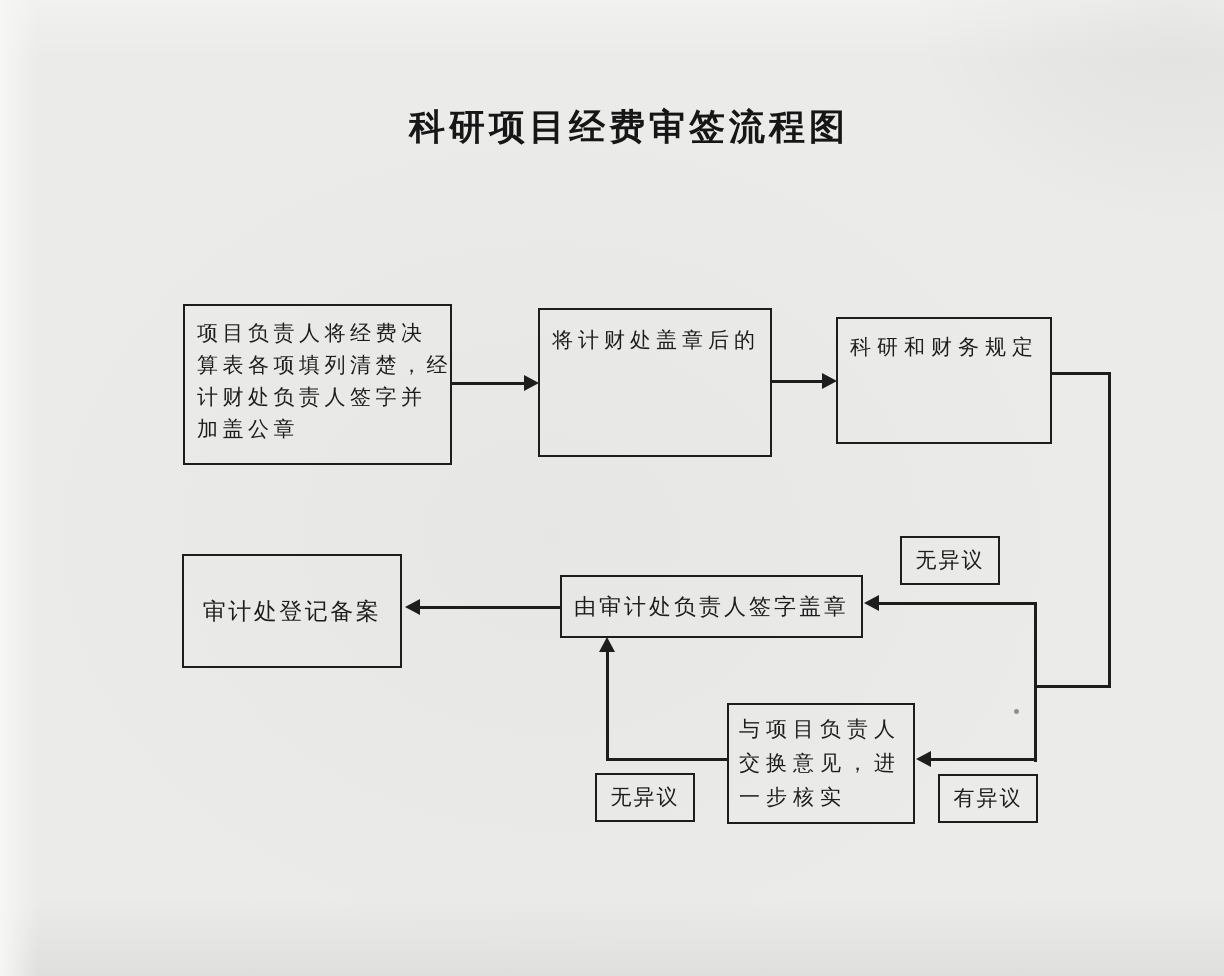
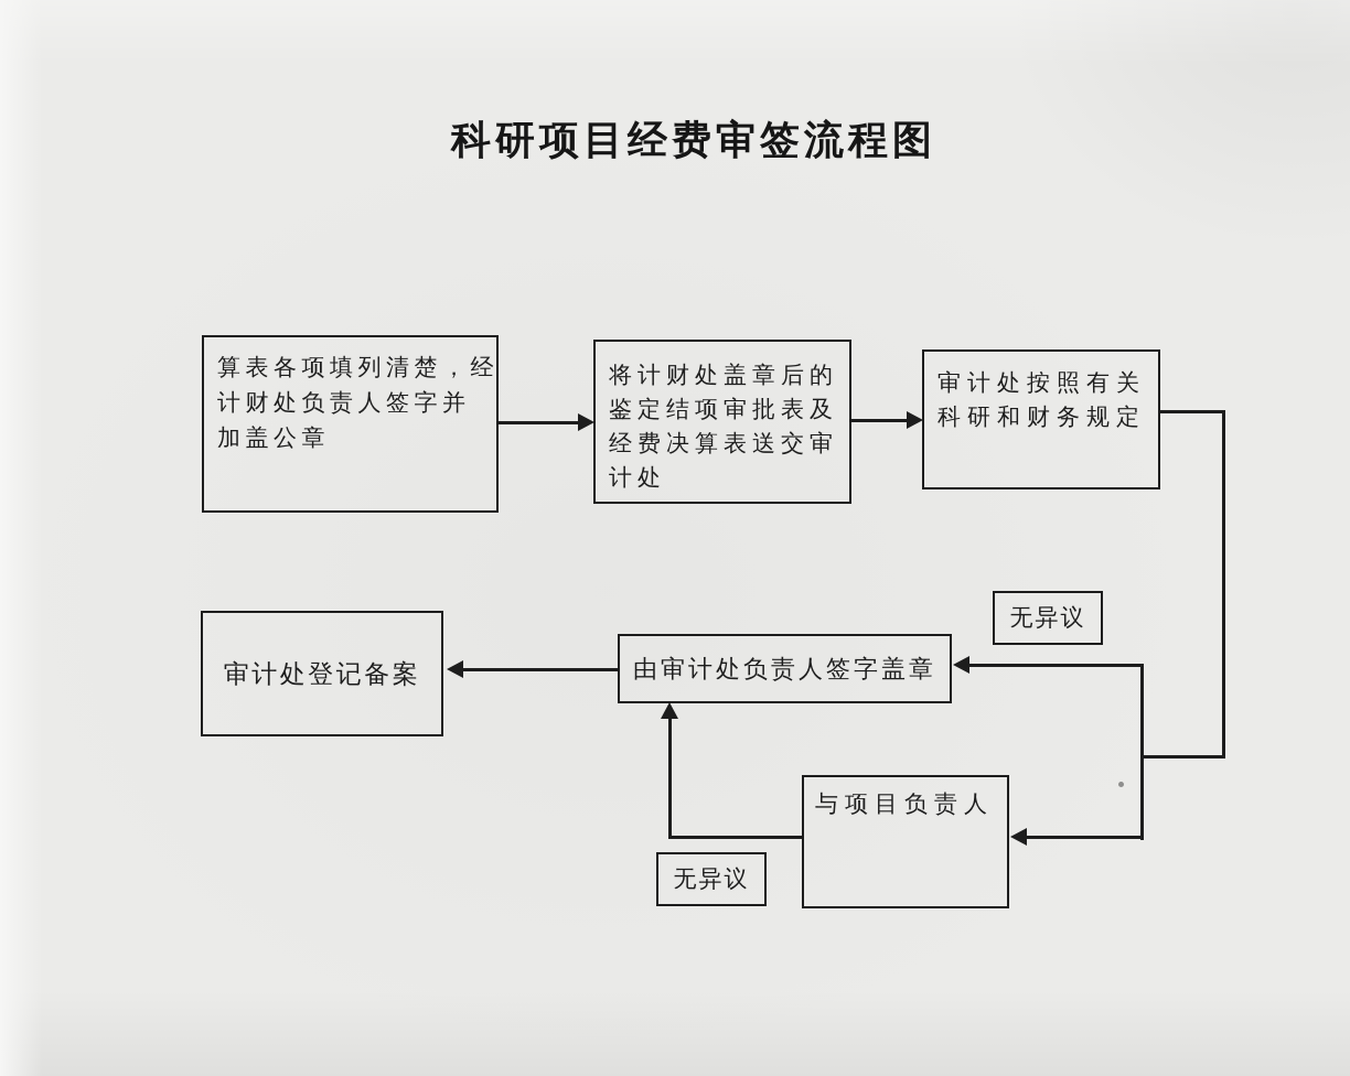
  科研项目经费审签流程图
- 项目负责人将经费决
  算表各项填列清楚，经
  计财处负责人签字并
  加盖公章
  将计财处盖章后的
+ 鉴定结项审批表及
+ 经费决算表送交审
+ 计处
+ 审计处按照有关
  科研和财务规定
  审计处登记备案
  由审计处负责人签字盖章
  与项目负责人
- 交换意见，进
- 一步核实
  无异议
  无异议
- 有异议
